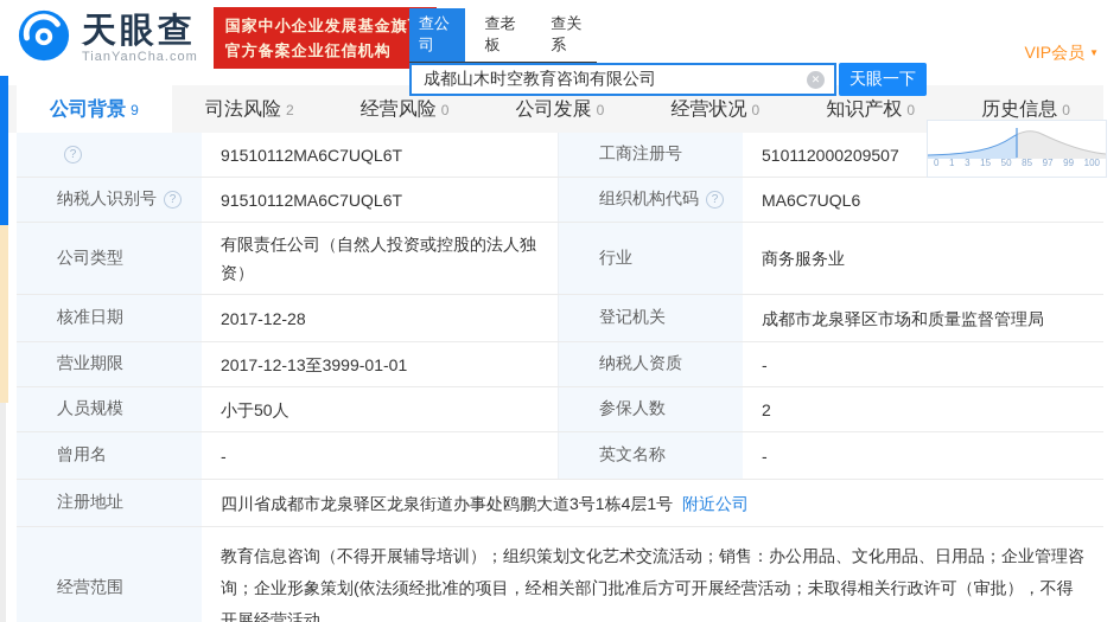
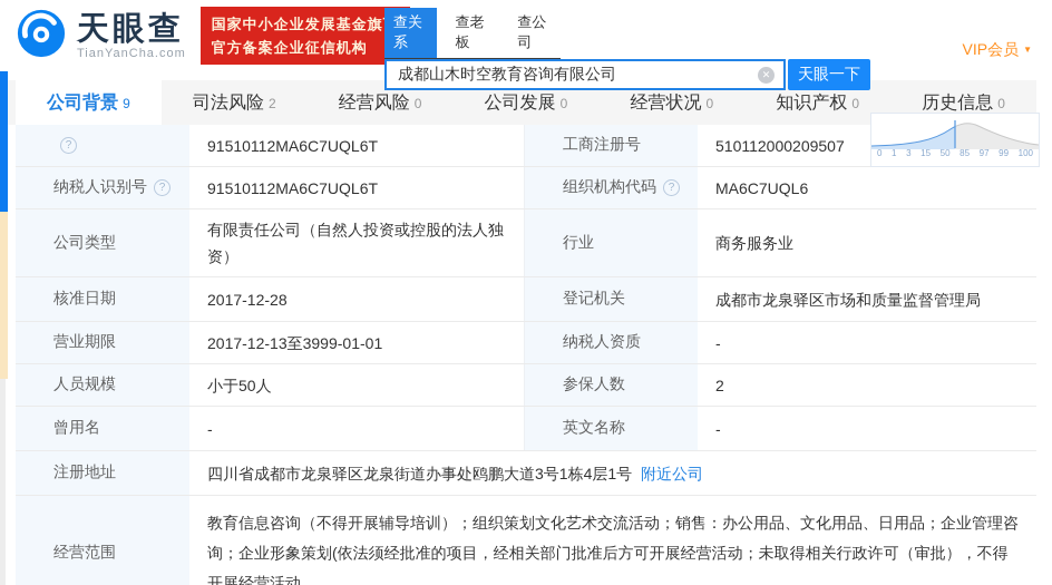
  天眼查
  TianYanCha.com
  国家中小企业发展基金旗
  官方备案企业征信机构
- 查公司
+ 查关系
  查老板
- 查关系
+ 查公司
  成都山木时空教育咨询有限公司
  ✕
  天眼一下
  VIP会员 ▼
  公司背景
  9
  司法风险
  2
  经营风险
  0
  公司发展
  0
  经营状况
  0
  知识产权
  0
  历史信息
  0
  ?
  91510112MA6C7UQL6T
  工商注册号
  510112000209507
  纳税人识别号
  ?
  91510112MA6C7UQL6T
  组织机构代码
  ?
  MA6C7UQL6
  公司类型
  有限责任公司（自然人投资或控股的法人独资）
  行业
  商务服务业
  核准日期
  2017-12-28
  登记机关
  成都市龙泉驿区市场和质量监督管理局
  营业期限
  2017-12-13至3999-01-01
  纳税人资质
  -
  人员规模
  小于50人
  参保人数
  2
  曾用名
  -
  英文名称
  -
  注册地址
  四川省成都市龙泉驿区龙泉街道办事处鸥鹏大道3号1栋4层1号
  附近公司
  经营范围
  教育信息咨询（不得开展辅导培训）；组织策划文化艺术交流活动；销售：办公用品、文化用品、日用品；企业管理咨询；企业形象策划(依法须经批准的项目，经相关部门批准后方可开展经营活动；未取得相关行政许可（审批），不得开展经营活动。
  0
  1
  3
  15
  50
  85
  97
  99
  100
